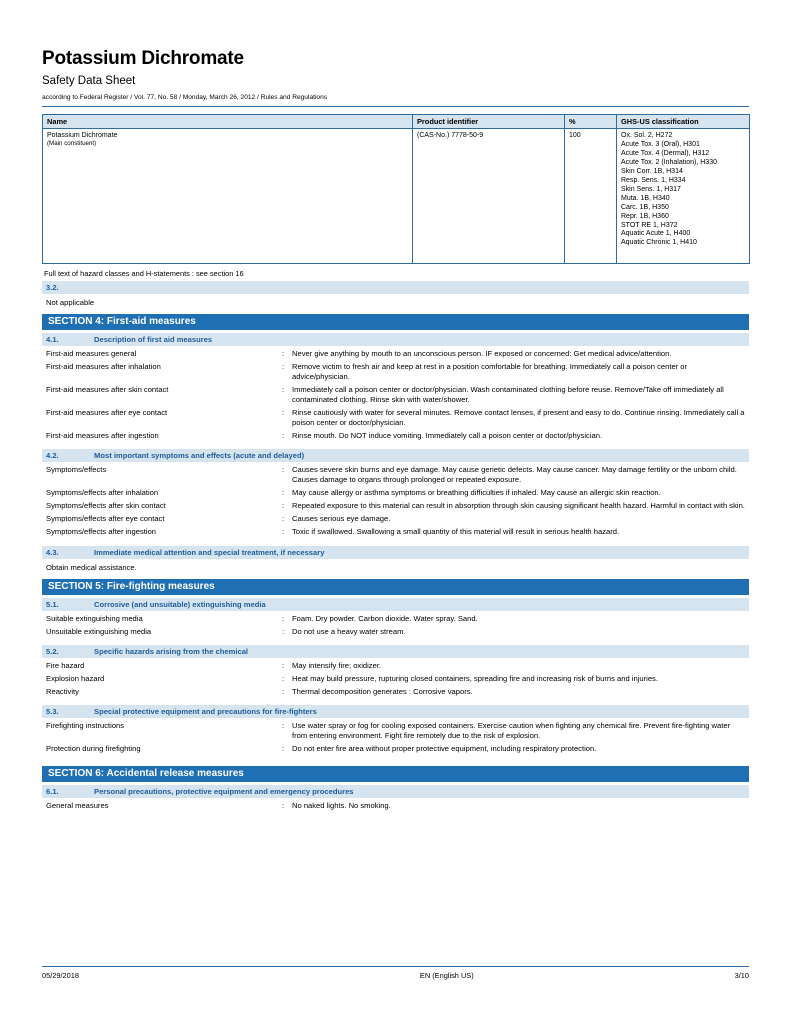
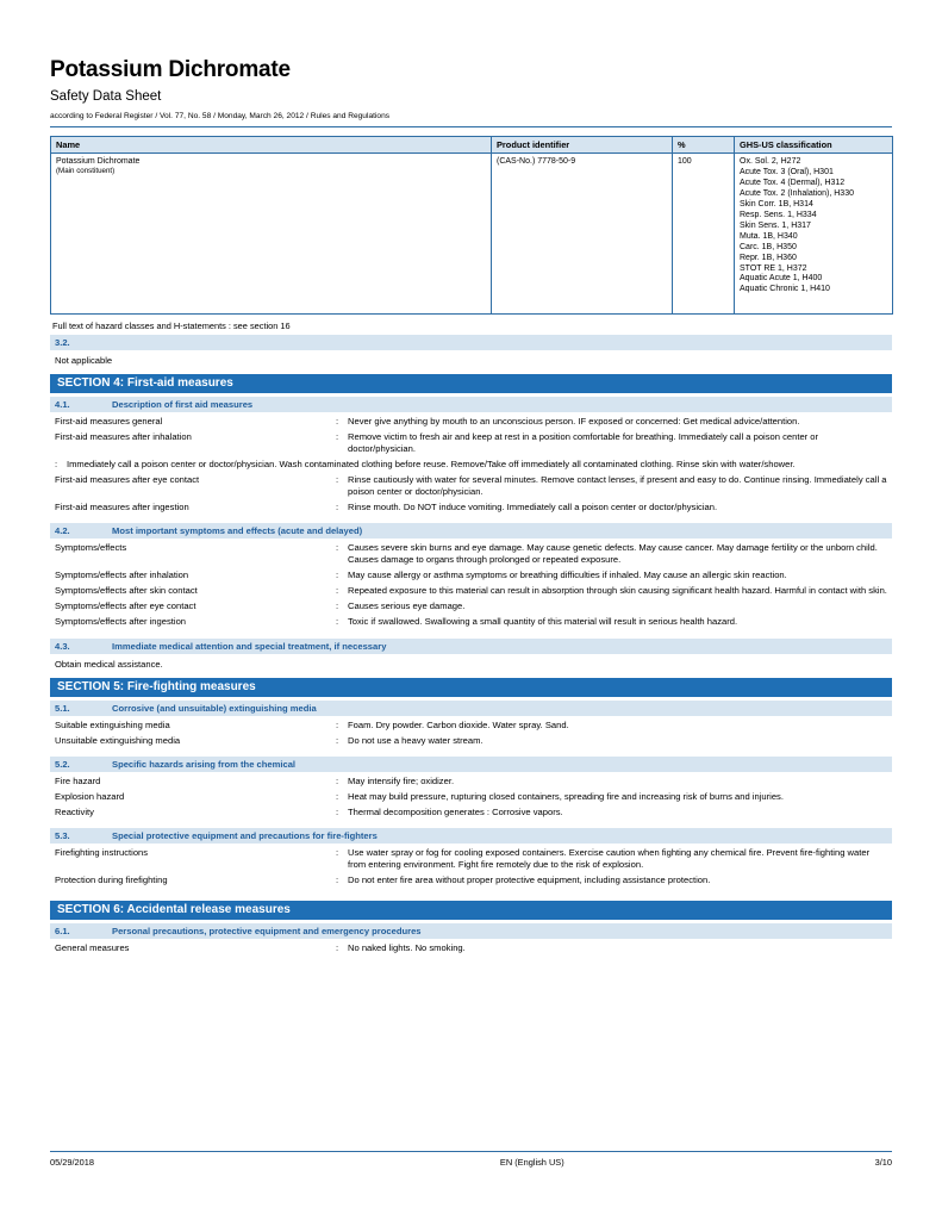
  Potassium Dichromate
  Safety Data Sheet
  Name	Product identifier	%	GHS-US classification
  Full text of hazard classes and H-statements : see section 16
  3.2.
  Not applicable
  SECTION 4: First-aid measures
  4.1.
  Description of first aid measures
  First-aid measures general
  :
  Never give anything by mouth to an unconscious person. IF exposed or concerned: Get medical advice/attention.
  First-aid measures after inhalation
  :
- Remove victim to fresh air and keep at rest in a position comfortable for breathing. Immediately call a poison center or advice/physician.
+ Remove victim to fresh air and keep at rest in a position comfortable for breathing. Immediately call a poison center or doctor/physician.
- First-aid measures after skin contact
  :
  Immediately call a poison center or doctor/physician. Wash contaminated clothing before reuse. Remove/Take off immediately all contaminated clothing. Rinse skin with water/shower.
  First-aid measures after eye contact
  :
  Rinse cautiously with water for several minutes. Remove contact lenses, if present and easy to do. Continue rinsing. Immediately call a poison center or doctor/physician.
  First-aid measures after ingestion
  :
  Rinse mouth. Do NOT induce vomiting. Immediately call a poison center or doctor/physician.
  4.2.
  Most important symptoms and effects (acute and delayed)
  Symptoms/effects
  :
  Causes severe skin burns and eye damage. May cause genetic defects. May cause cancer. May damage fertility or the unborn child. Causes damage to organs through prolonged or repeated exposure.
  Symptoms/effects after inhalation
  :
  May cause allergy or asthma symptoms or breathing difficulties if inhaled. May cause an allergic skin reaction.
  Symptoms/effects after skin contact
  :
  Repeated exposure to this material can result in absorption through skin causing significant health hazard. Harmful in contact with skin.
  Symptoms/effects after eye contact
  :
  Causes serious eye damage.
  Symptoms/effects after ingestion
  :
  Toxic if swallowed. Swallowing a small quantity of this material will result in serious health hazard.
  4.3.
  Immediate medical attention and special treatment, if necessary
  Obtain medical assistance.
  SECTION 5: Fire-fighting measures
  5.1.
  Corrosive (and unsuitable) extinguishing media
  Suitable extinguishing media
  :
  Foam. Dry powder. Carbon dioxide. Water spray. Sand.
  Unsuitable extinguishing media
  :
  Do not use a heavy water stream.
  5.2.
  Specific hazards arising from the chemical
  Fire hazard
  :
  May intensify fire; oxidizer.
  Explosion hazard
  :
  Heat may build pressure, rupturing closed containers, spreading fire and increasing risk of burns and injuries.
  Reactivity
  :
  Thermal decomposition generates : Corrosive vapors.
  5.3.
  Special protective equipment and precautions for fire-fighters
  Firefighting instructions
  :
  Use water spray or fog for cooling exposed containers. Exercise caution when fighting any chemical fire. Prevent fire-fighting water from entering environment. Fight fire remotely due to the risk of explosion.
  Protection during firefighting
  :
- Do not enter fire area without proper protective equipment, including respiratory protection.
+ Do not enter fire area without proper protective equipment, including assistance protection.
  SECTION 6: Accidental release measures
  6.1.
  Personal precautions, protective equipment and emergency procedures
  General measures
  :
  No naked lights. No smoking.
  05/29/2018
  EN (English US)
  3/10
